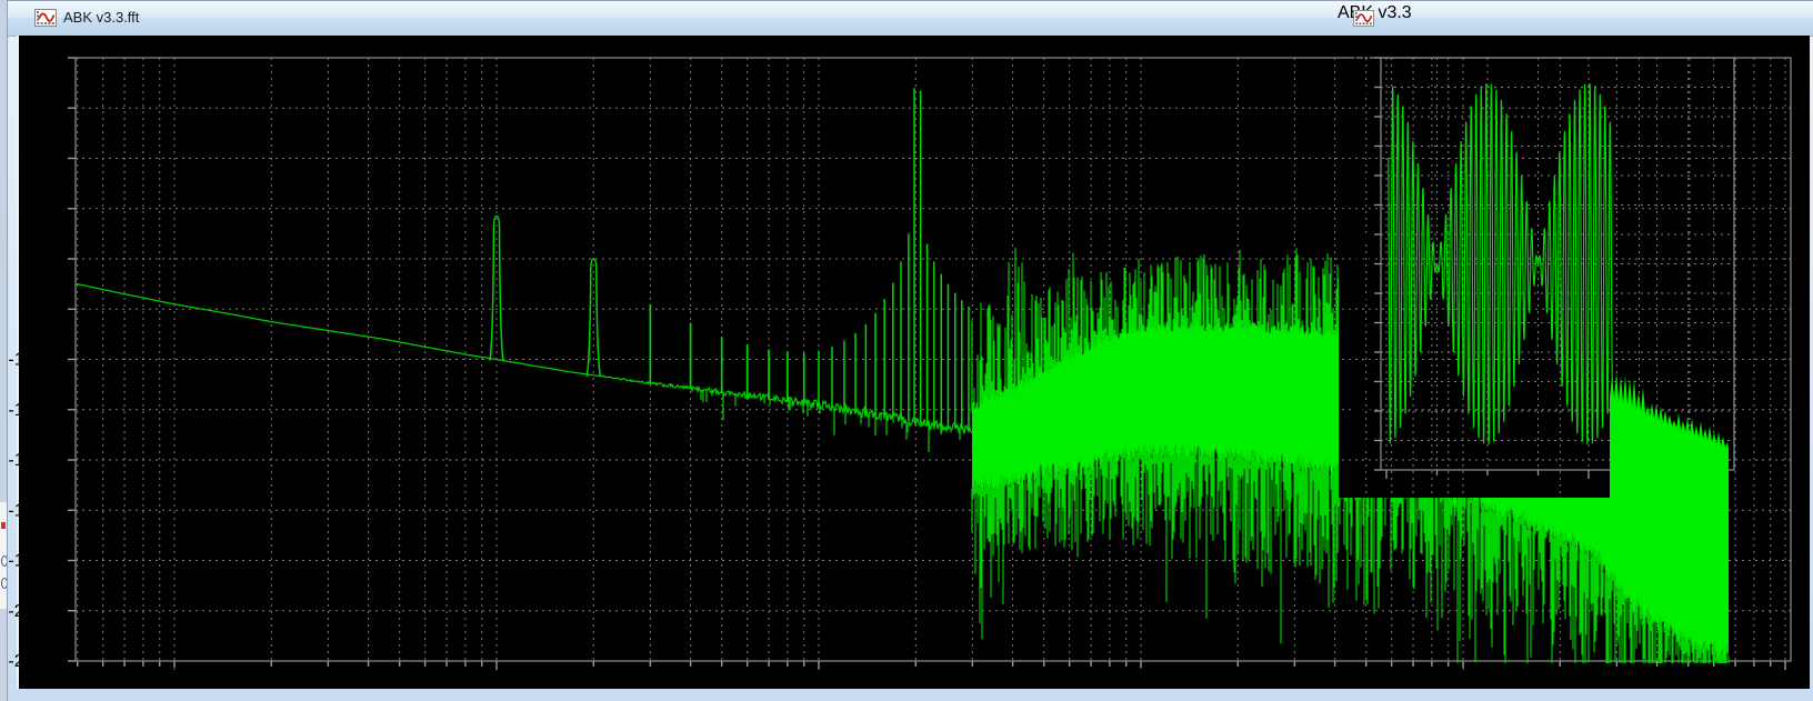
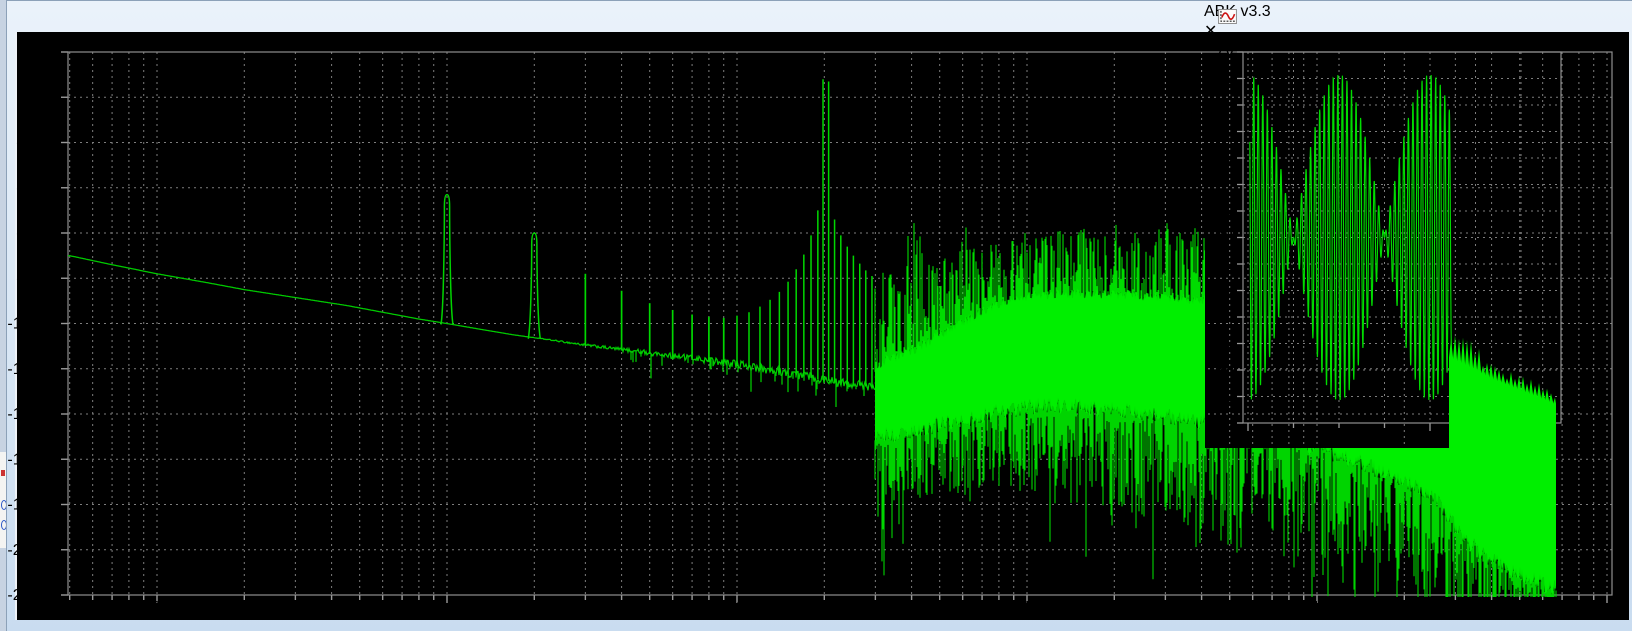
- ABK v3.3.fft
  -20dB
  -40dB
  -60dB
  -80dB
  -100dB
  -120dB
  -140dB
  -160dB
  -180dB
  -200dB
  -220dB
  100Hz
  1KHz
  10KHz
  100KHz
  1MHz
  V(out_)
  A v3.3
+ ✕
  7V
  6V
  5V
  4V
  3V
  2V
  1V
  0V
  -1V
  -2V
  -3V
  -4V
  -5V
  -6V
  -7V
  0ms
  2ms
